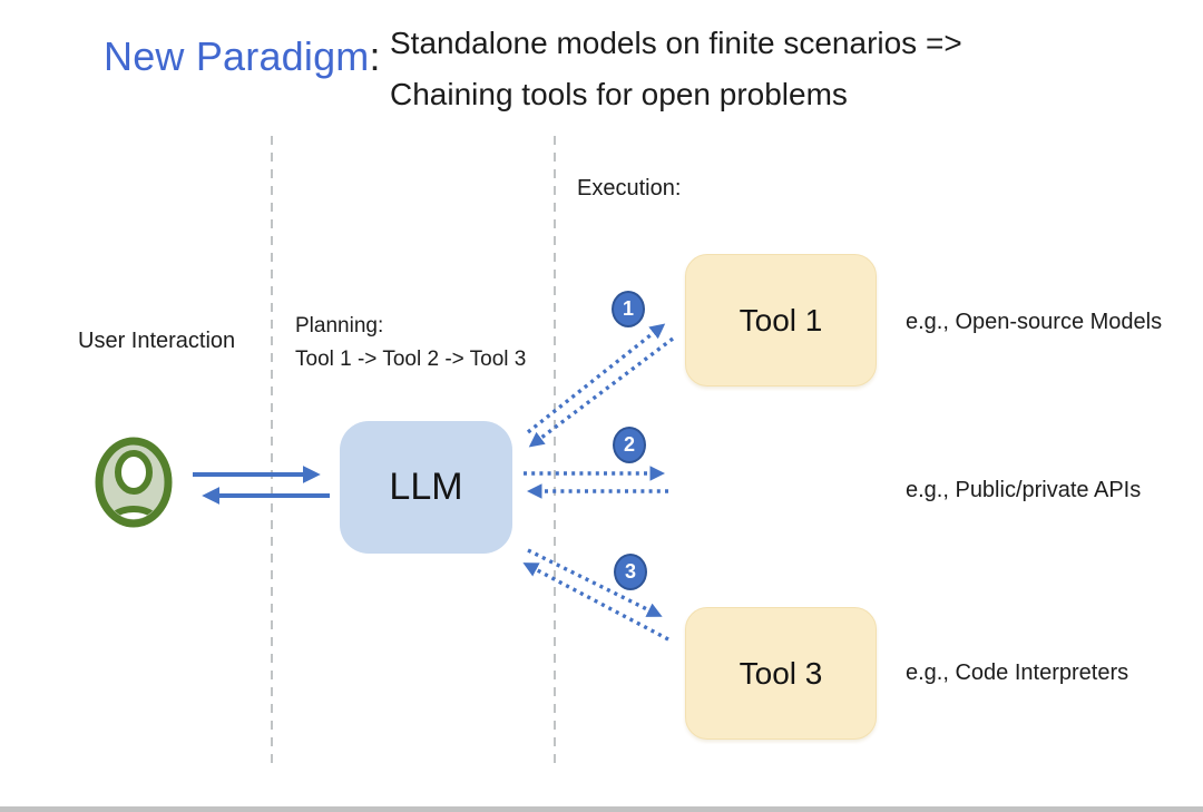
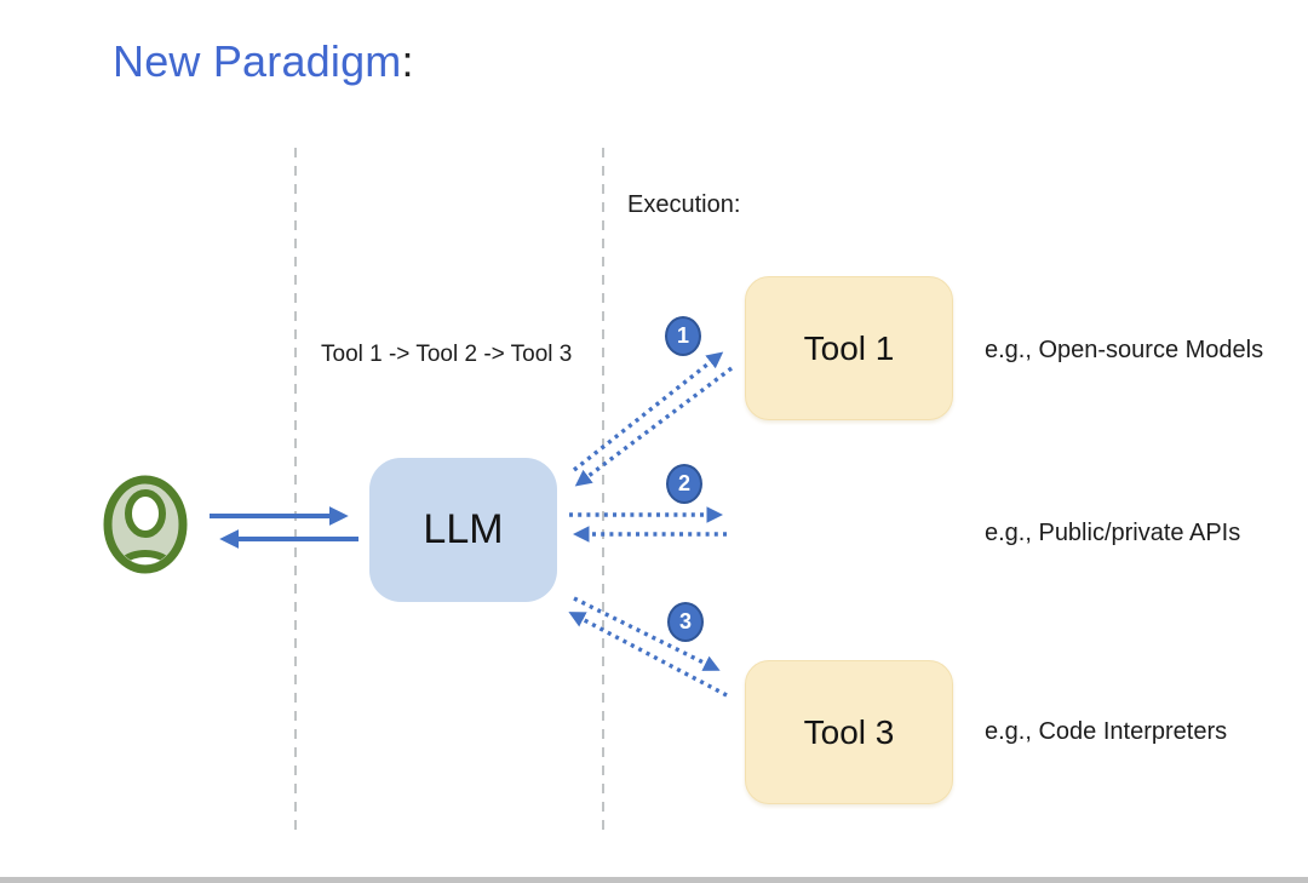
  New Paradigm:
- Standalone models on finite scenarios =>
- Chaining tools for open problems
- User Interaction
- Planning:
  Tool 1 -> Tool 2 -> Tool 3
  Execution:
  LLM
  Tool 1
  Tool 3
  1
  2
  3
  e.g., Open-source Models
  e.g., Public/private APIs
  e.g., Code Interpreters
